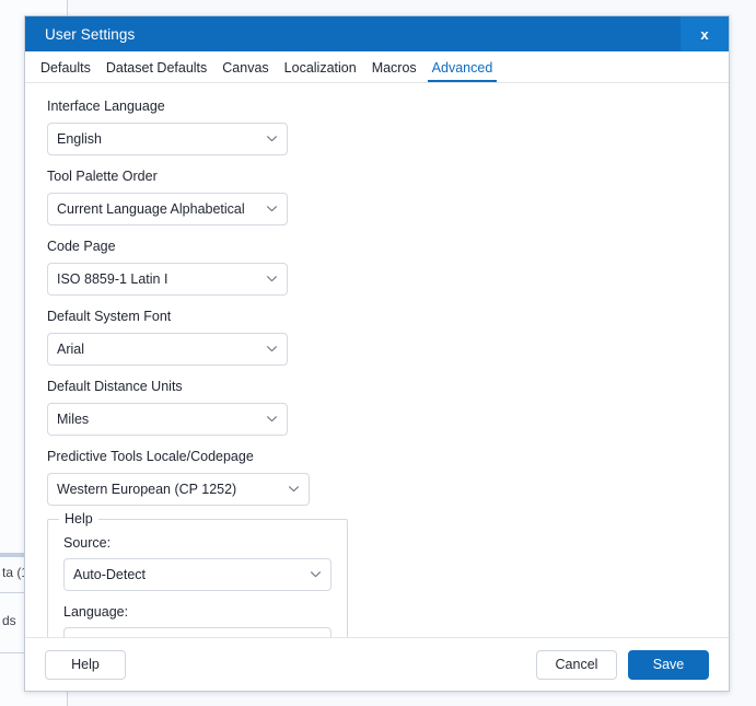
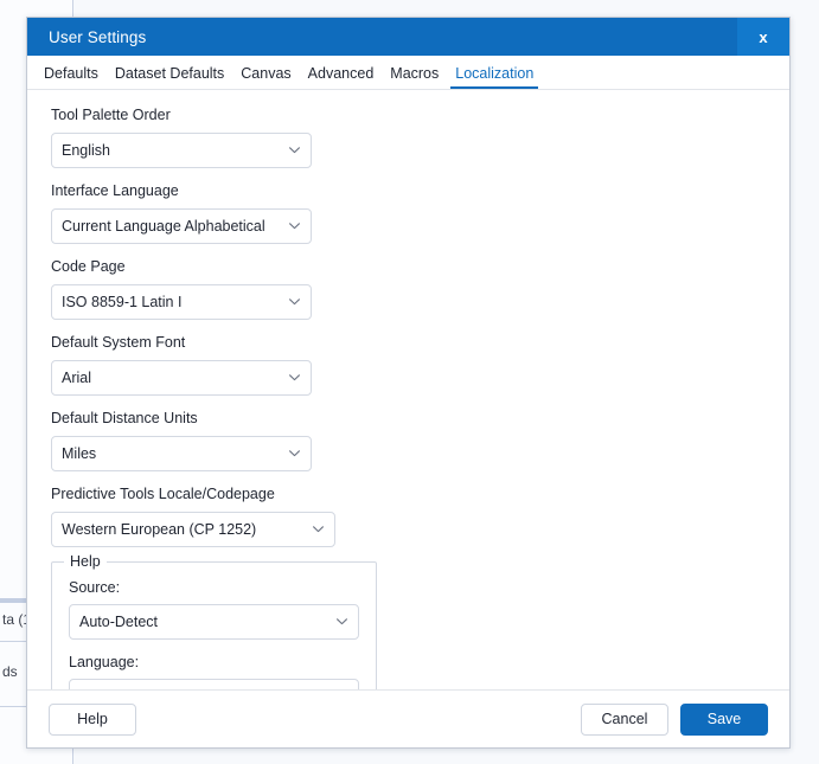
  ta (
  ds
  User Settings
  x
  Defaults
  Dataset Defaults
  Canvas
- Localization
+ Advanced
  Macros
- Advanced
+ Localization
- Interface Language
+ Tool Palette Order
  English
- Tool Palette Order
+ Interface Language
  Current Language Alphabetical
  Code Page
  ISO 8859-1 Latin I
  Default System Font
  Arial
  Default Distance Units
  Miles
  Predictive Tools Locale/Codepage
  Western European (CP 1252)
  Help
  Source:
  Auto-Detect
  Language:
  Help
  Cancel
  Save
